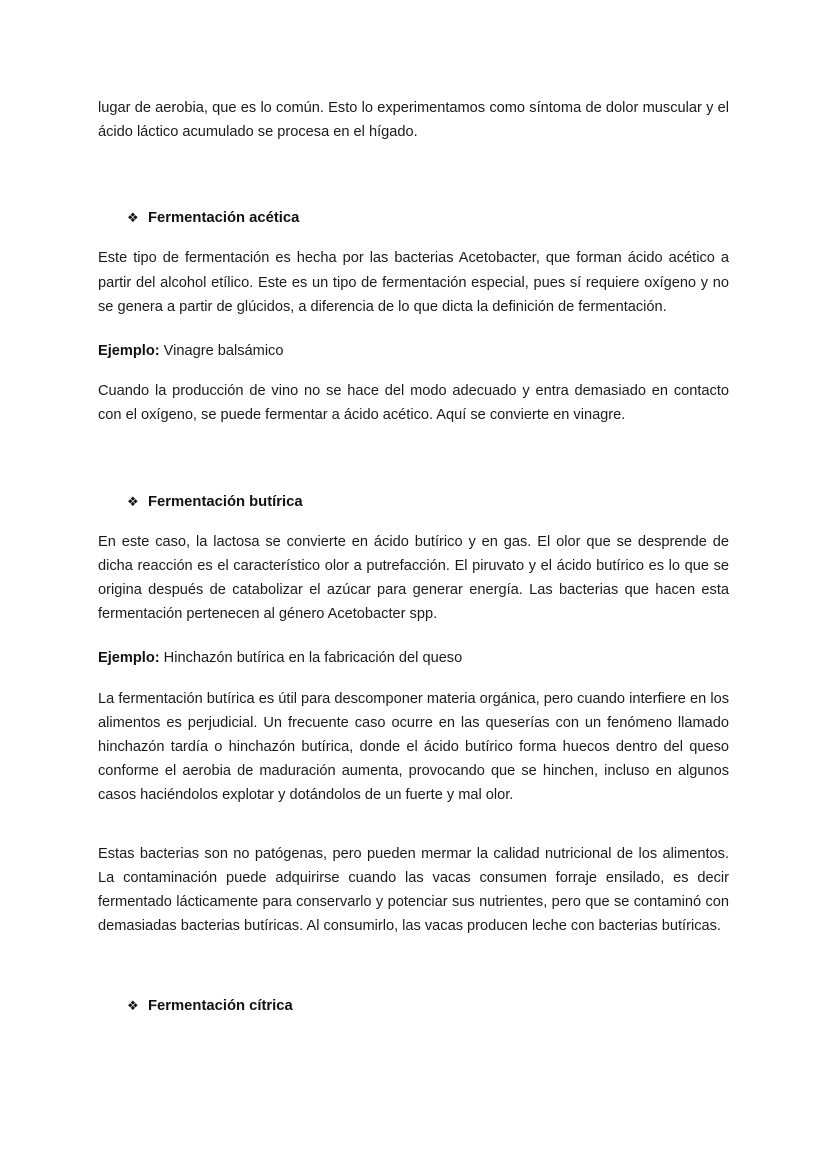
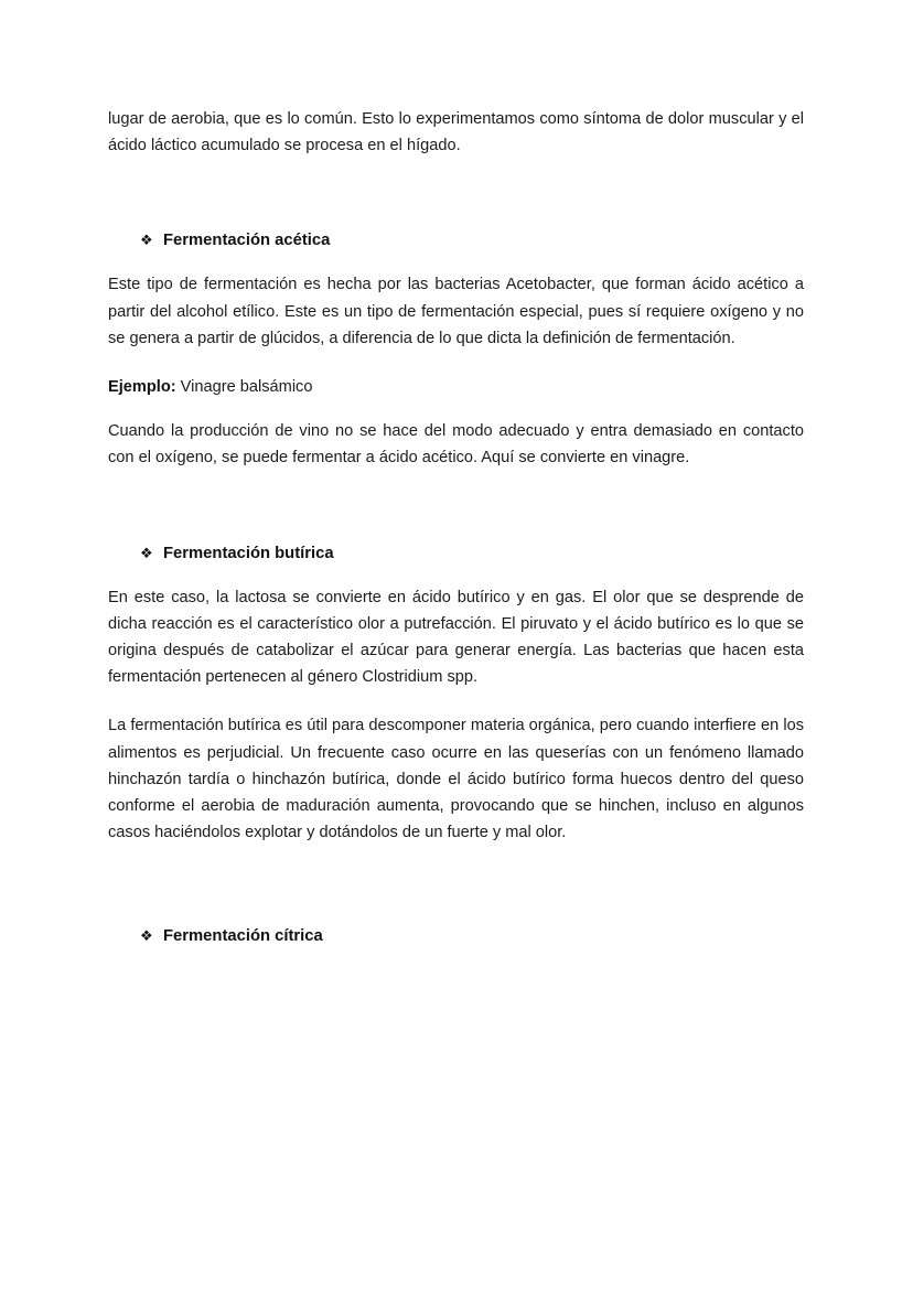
  lugar de aerobia, que es lo común. Esto lo experimentamos como síntoma de dolor muscular y el ácido láctico acumulado se procesa en el hígado.
  ❖
  Fermentación acética
  Este tipo de fermentación es hecha por las bacterias Acetobacter, que forman ácido acético a partir del alcohol etílico. Este es un tipo de fermentación especial, pues sí requiere oxígeno y no se genera a partir de glúcidos, a diferencia de lo que dicta la definición de fermentación.
  Ejemplo: Vinagre balsámico
  Cuando la producción de vino no se hace del modo adecuado y entra demasiado en contacto con el oxígeno, se puede fermentar a ácido acético. Aquí se convierte en vinagre.
  ❖
  Fermentación butírica
- En este caso, la lactosa se convierte en ácido butírico y en gas. El olor que se desprende de dicha reacción es el característico olor a putrefacción. El piruvato y el ácido butírico es lo que se origina después de catabolizar el azúcar para generar energía. Las bacterias que hacen esta fermentación pertenecen al género Acetobacter spp.
+ En este caso, la lactosa se convierte en ácido butírico y en gas. El olor que se desprende de dicha reacción es el característico olor a putrefacción. El piruvato y el ácido butírico es lo que se origina después de catabolizar el azúcar para generar energía. Las bacterias que hacen esta fermentación pertenecen al género Clostridium spp.
- Ejemplo: Hinchazón butírica en la fabricación del queso
  La fermentación butírica es útil para descomponer materia orgánica, pero cuando interfiere en los alimentos es perjudicial. Un frecuente caso ocurre en las queserías con un fenómeno llamado hinchazón tardía o hinchazón butírica, donde el ácido butírico forma huecos dentro del queso conforme el aerobia de maduración aumenta, provocando que se hinchen, incluso en algunos casos haciéndolos explotar y dotándolos de un fuerte y mal olor.
- Estas bacterias son no patógenas, pero pueden mermar la calidad nutricional de los alimentos. La contaminación puede adquirirse cuando las vacas consumen forraje ensilado, es decir fermentado lácticamente para conservarlo y potenciar sus nutrientes, pero que se contaminó con demasiadas bacterias butíricas. Al consumirlo, las vacas producen leche con bacterias butíricas.
  ❖
  Fermentación cítrica
